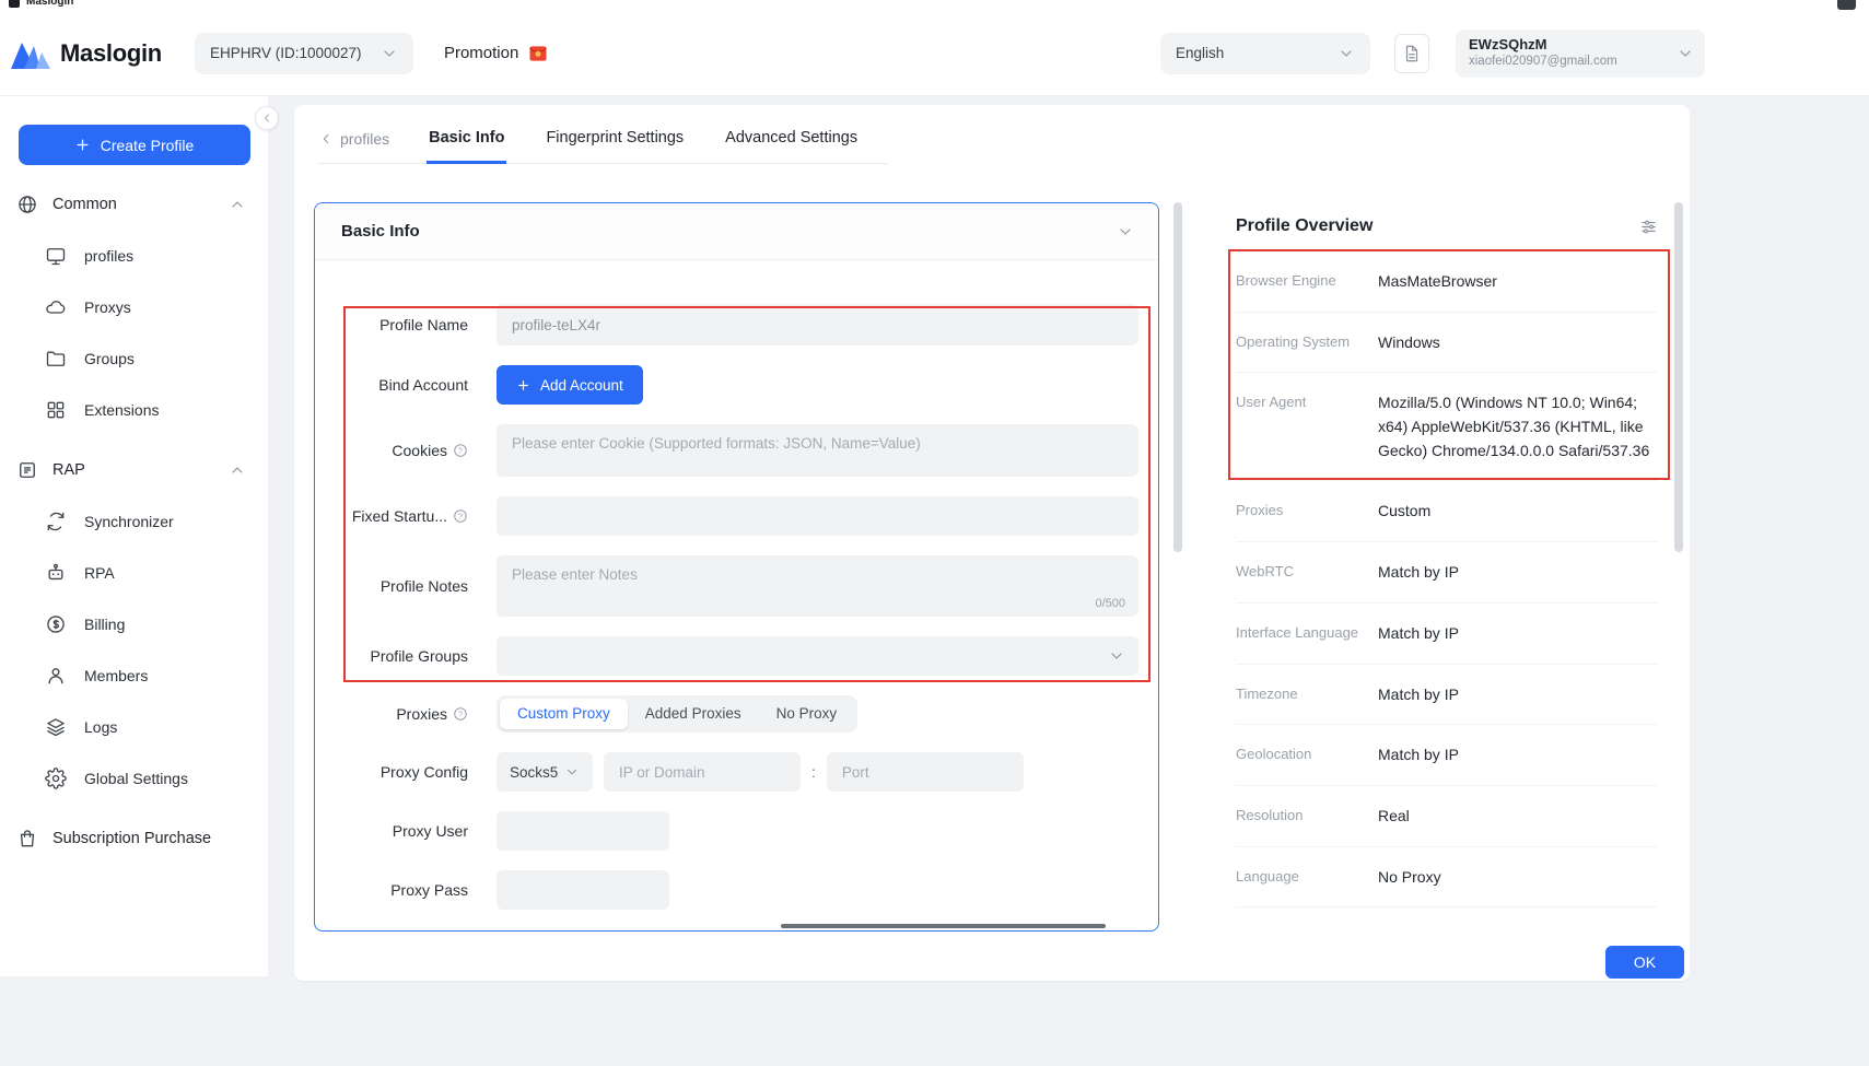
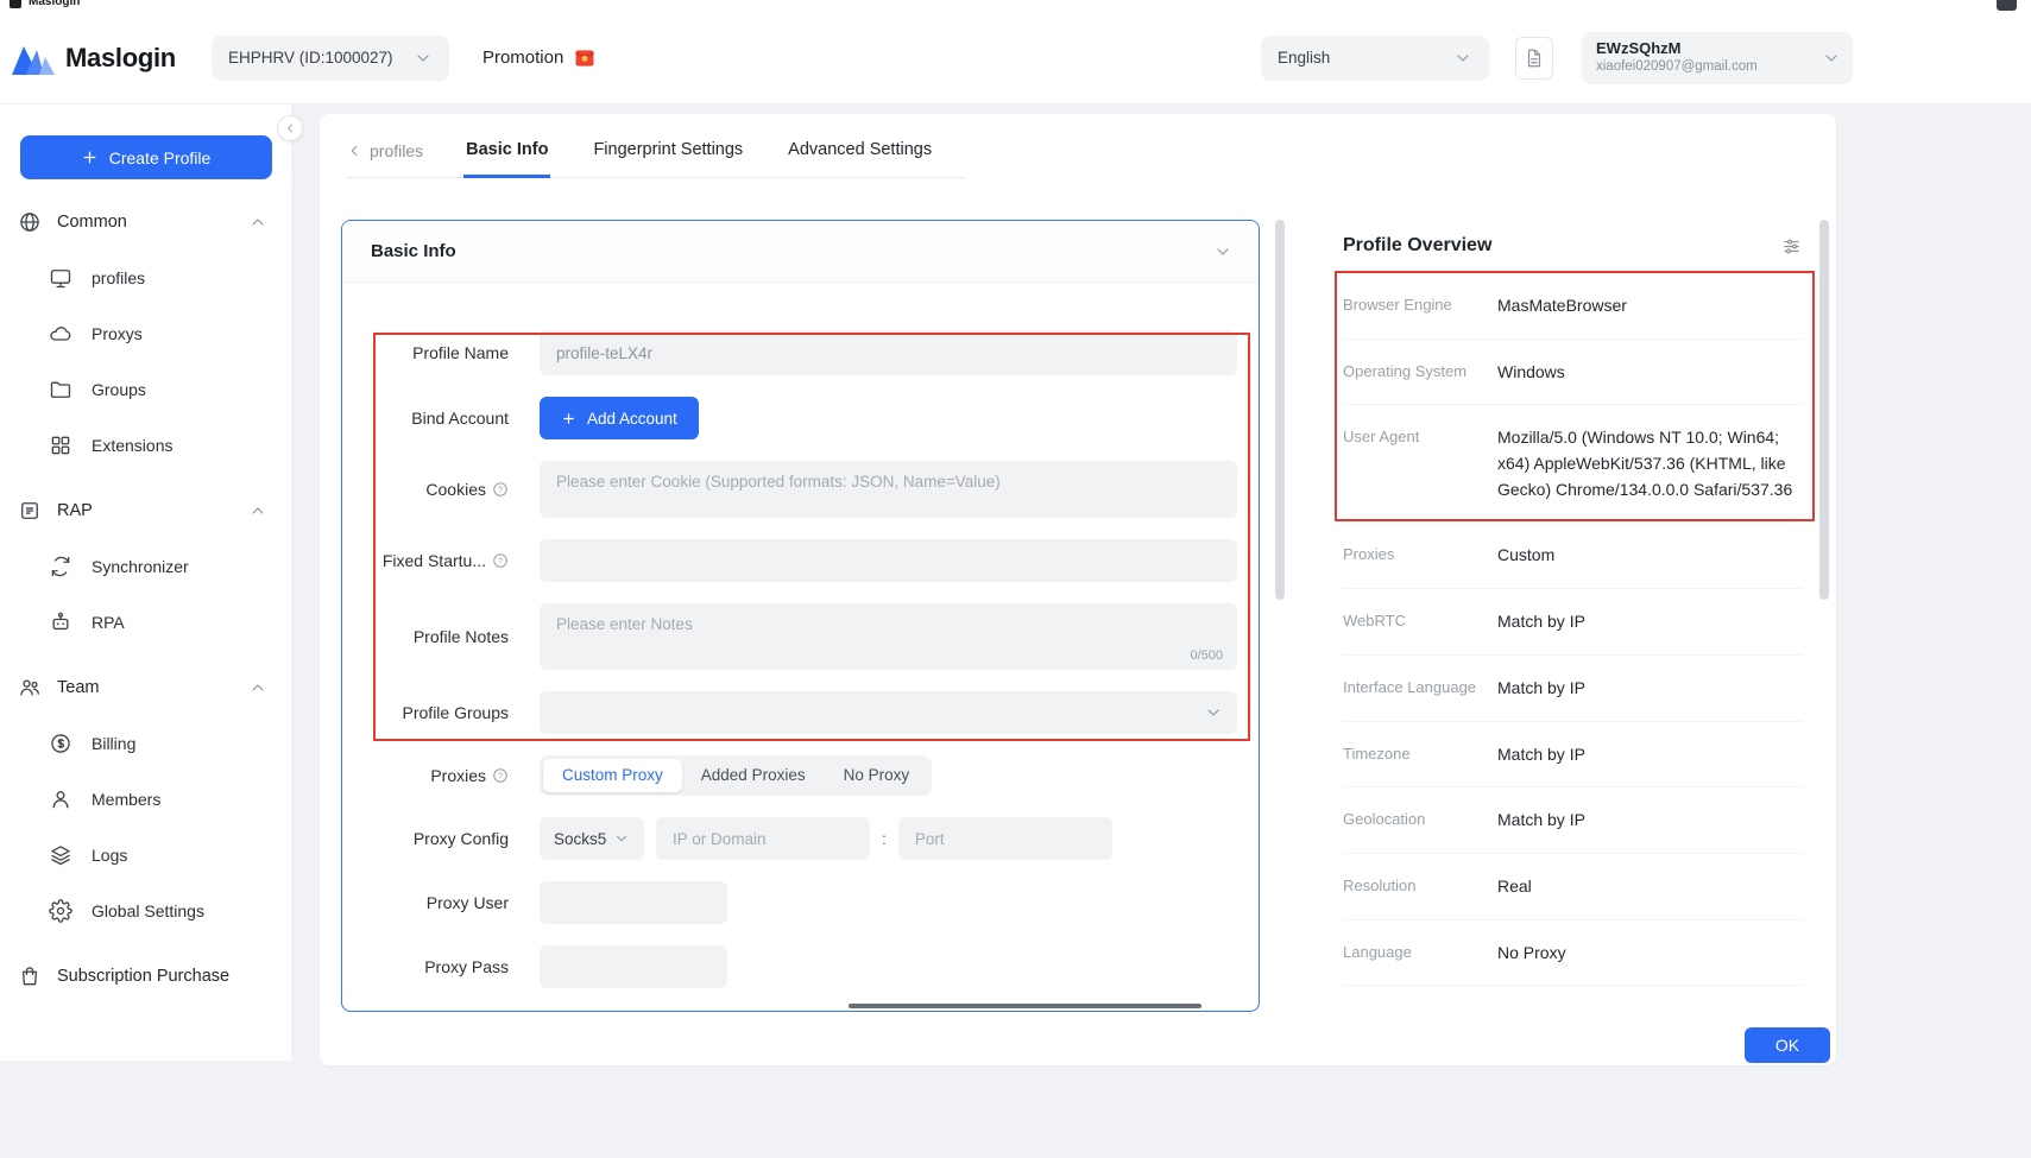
  Maslogin
  Maslogin
  EHPHRV (ID:1000027)
  Promotion
  English
  EWzSQhzM
  xiaofei020907@gmail.com
  Create Profile
  Common
  profiles
  Proxys
  Groups
  Extensions
  RAP
  Synchronizer
  RPA
+ Team
  Billing
  Members
  Logs
  Global Settings
  Subscription Purchase
  profiles
  Basic Info
  Fingerprint Settings
  Advanced Settings
  Basic Info
  Profile Name
  profile-teLX4r
  Bind Account
  Add Account
  Cookies
  Please enter Cookie (Supported formats: JSON, Name=Value)
  Fixed Startu...
  Profile Notes
  Please enter Notes
  0/500
  Profile Groups
  Proxies
  Custom Proxy
  Added Proxies
  No Proxy
  Proxy Config
  Socks5
  IP or Domain
  :
  Port
  Proxy User
  Proxy Pass
  Profile Overview
  Browser Engine
  MasMateBrowser
  Operating System
  Windows
  User Agent
  Mozilla/5.0 (Windows NT 10.0; Win64; x64) AppleWebKit/537.36 (KHTML, like Gecko) Chrome/134.0.0.0 Safari/537.36
  Proxies
  Custom
  WebRTC
  Match by IP
  Interface Language
  Match by IP
  Timezone
  Match by IP
  Geolocation
  Match by IP
  Resolution
  Real
  Language
  No Proxy
  OK
